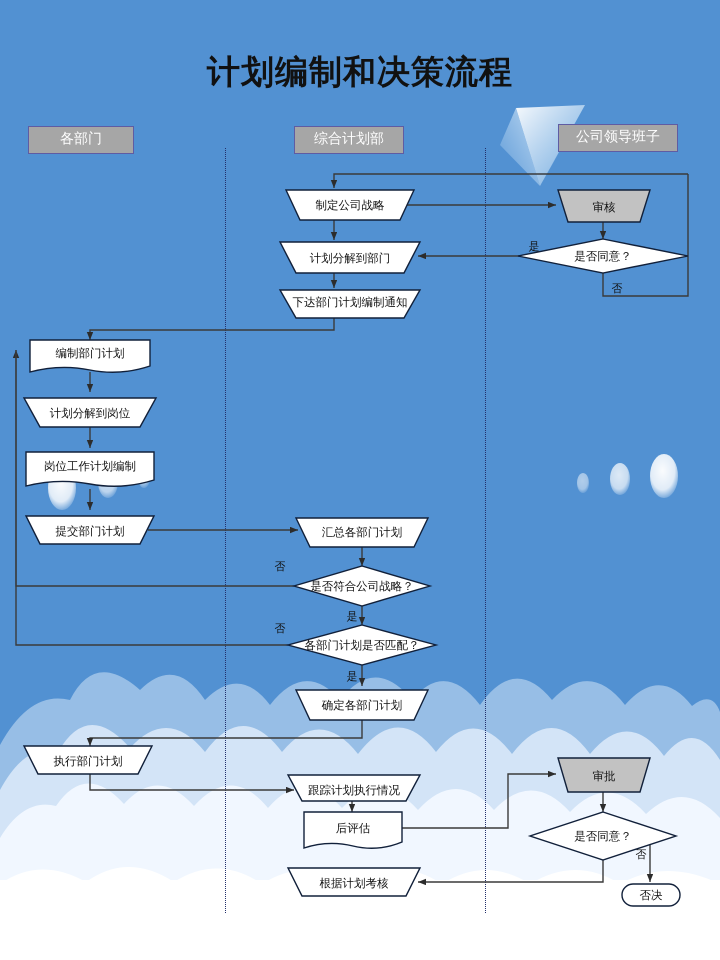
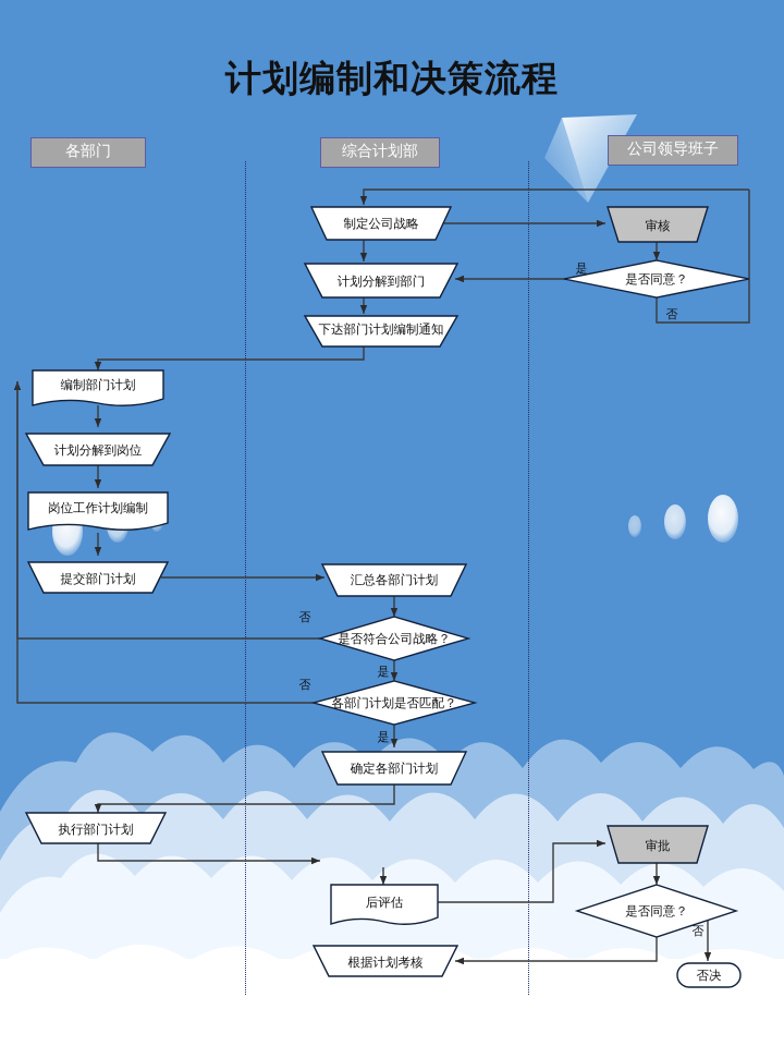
  计划编制和决策流程
  各部门
  综合计划部
  公司领导班子
  制定公司战略
  计划分解到部门
  下达部门计划编制通知
  审核
  是否同意？
  是
  否
  编制部门计划
  计划分解到岗位
  岗位工作计划编制
  提交部门计划
  汇总各部门计划
  是否符合公司战略？
  否
  是
  各部门计划是否匹配？
  否
  是
  确定各部门计划
  执行部门计划
- 跟踪计划执行情况
  后评估
  根据计划考核
  审批
  是否同意？
  否
  否决
